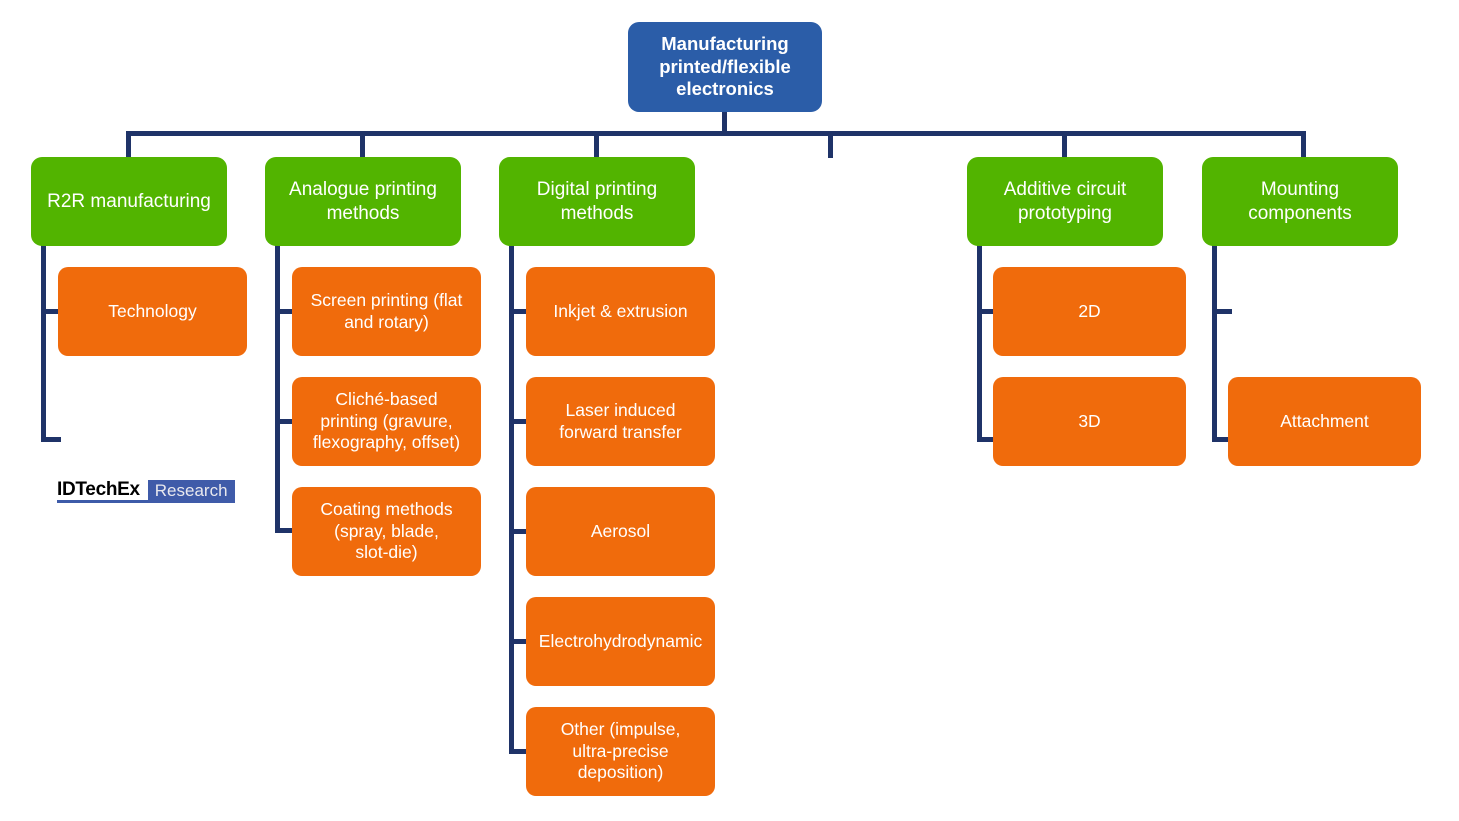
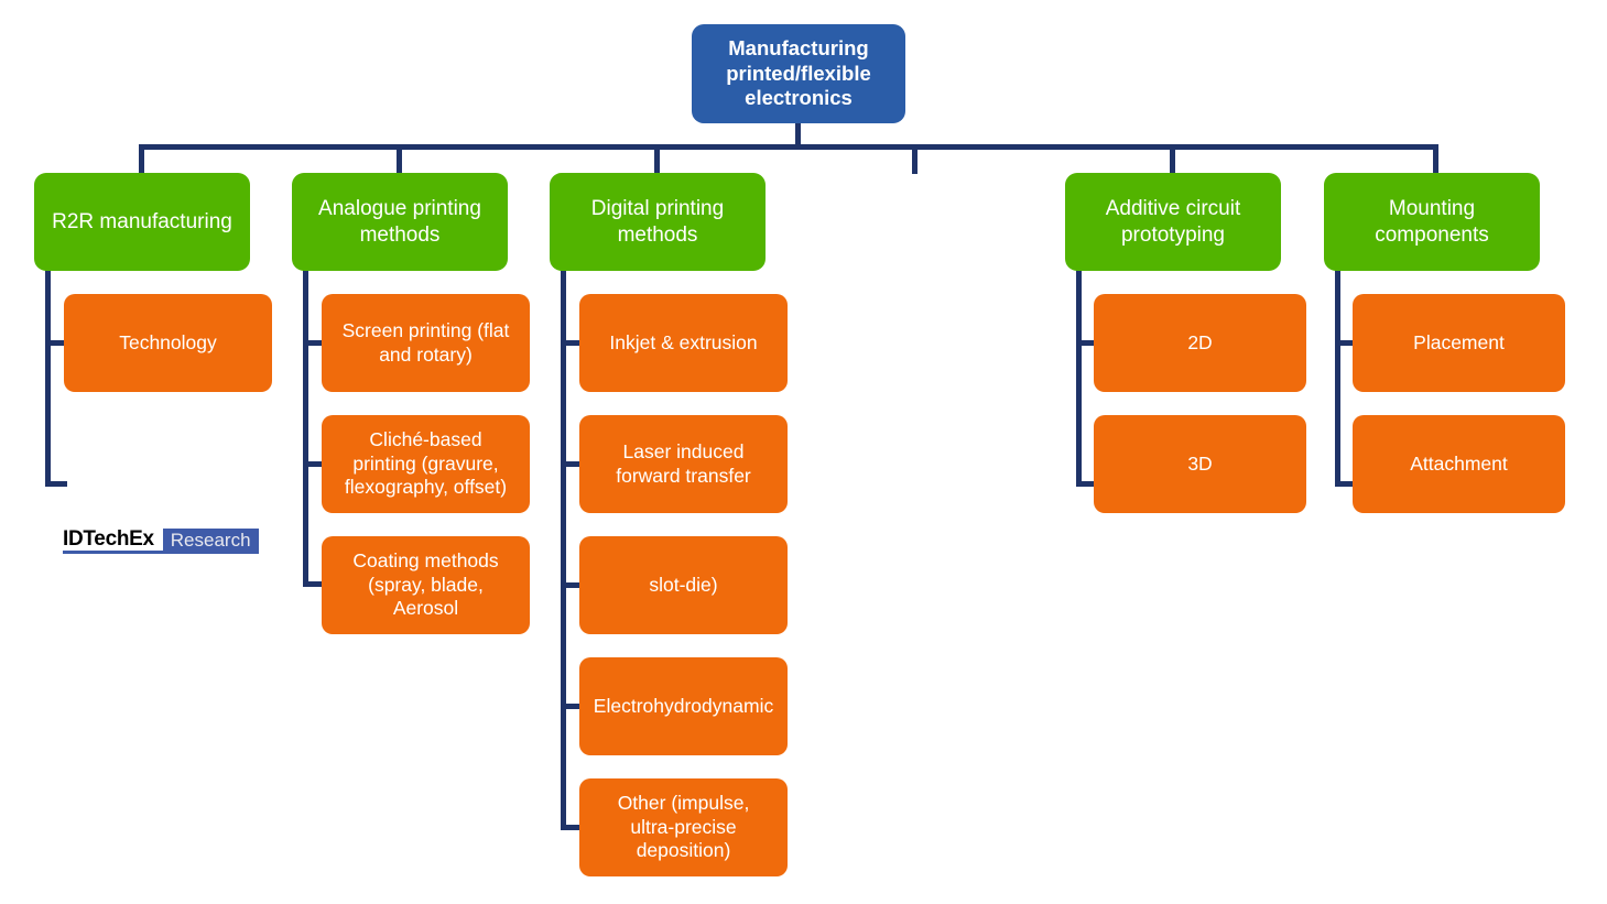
  Manufacturing
  printed/flexible
  electronics
  R2R manufacturing
  Analogue printing
  methods
  Digital printing
  methods
  Additive circuit
  prototyping
  Mounting
  components
  Technology
  Screen printing (flat
  and rotary)
  Cliché-based
  printing (gravure,
  flexography, offset)
  Coating methods
  (spray, blade,
- slot-die)
+ Aerosol
  Inkjet & extrusion
  Laser induced
  forward transfer
- Aerosol
+ slot-die)
  Electrohydrodynamic
  Other (impulse,
  ultra-precise
  deposition)
  2D
  3D
+ Placement
  Attachment
  IDTechEx
  Research
